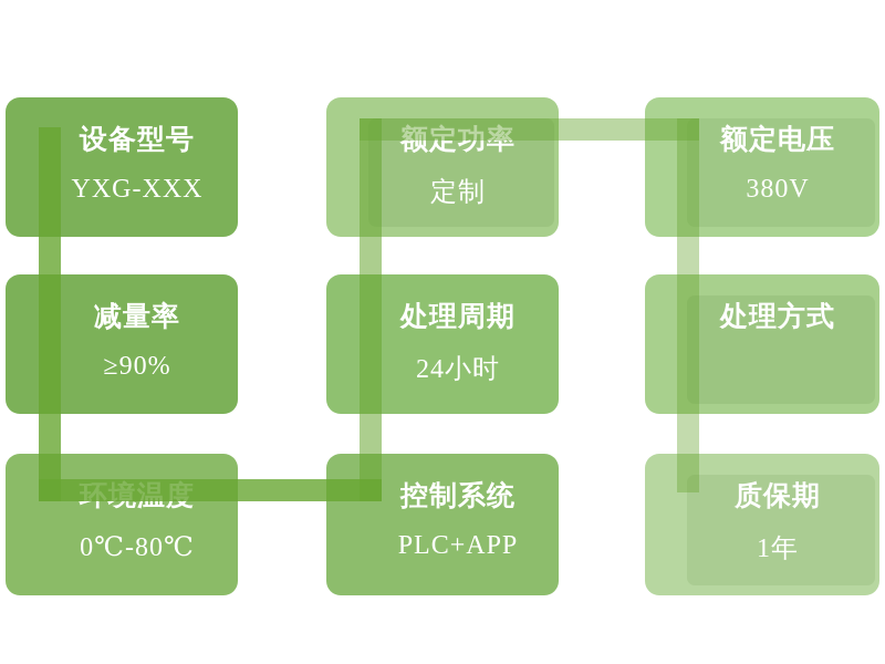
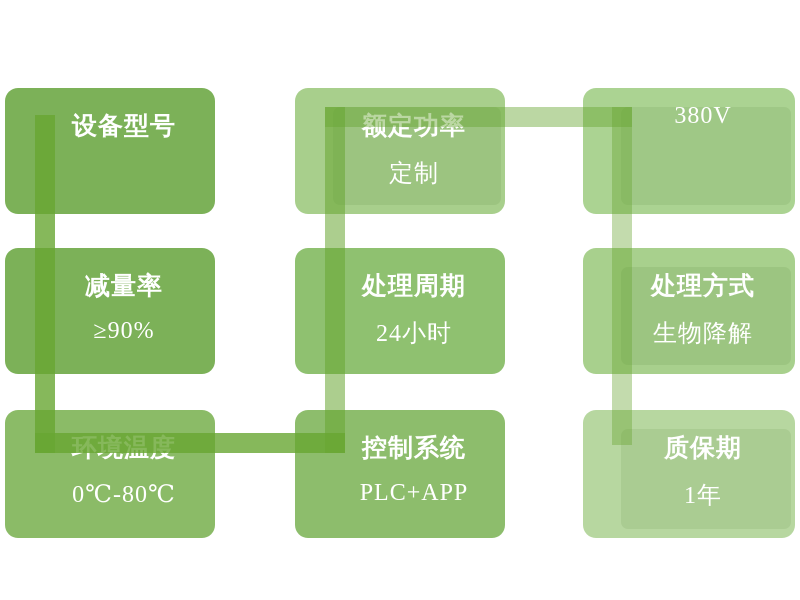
  设备型号
- YXG-XXX
  额定功率
  定制
- 额定电压
  380V
  减量率
  ≥90%
  处理周期
  24小时
  处理方式
+ 生物降解
  环境温度
  0℃-80℃
  控制系统
  PLC+APP
  质保期
  1年
